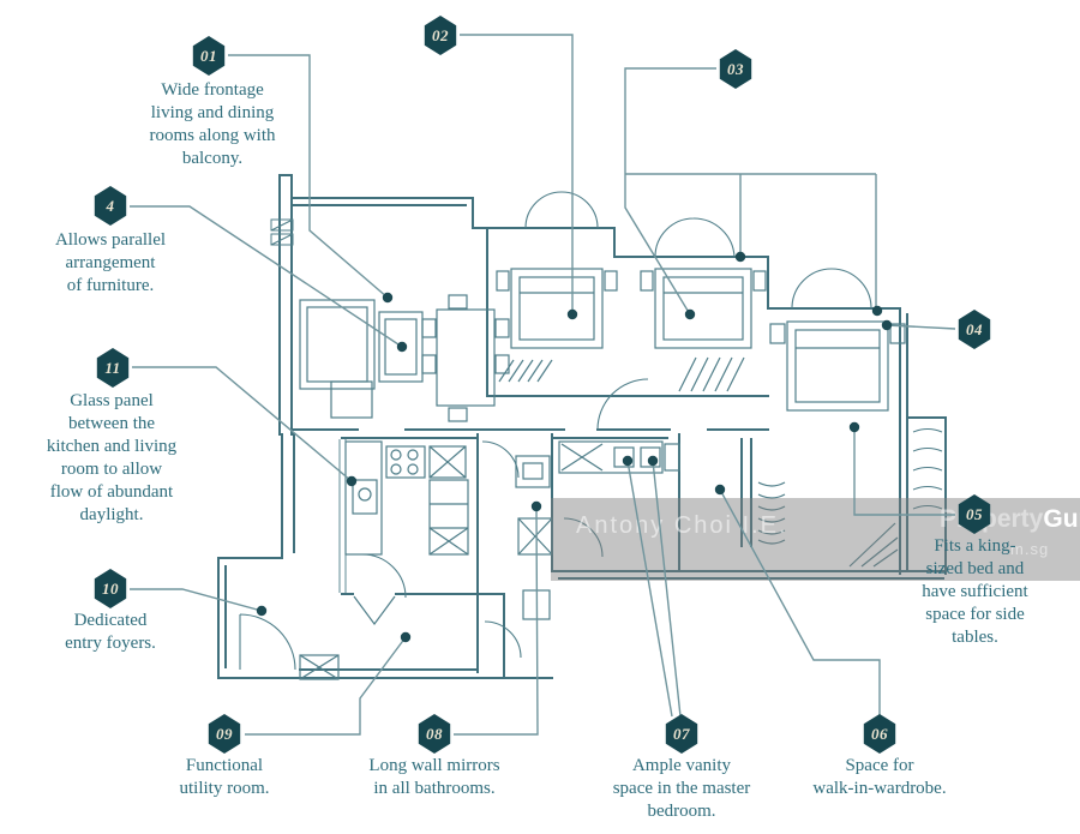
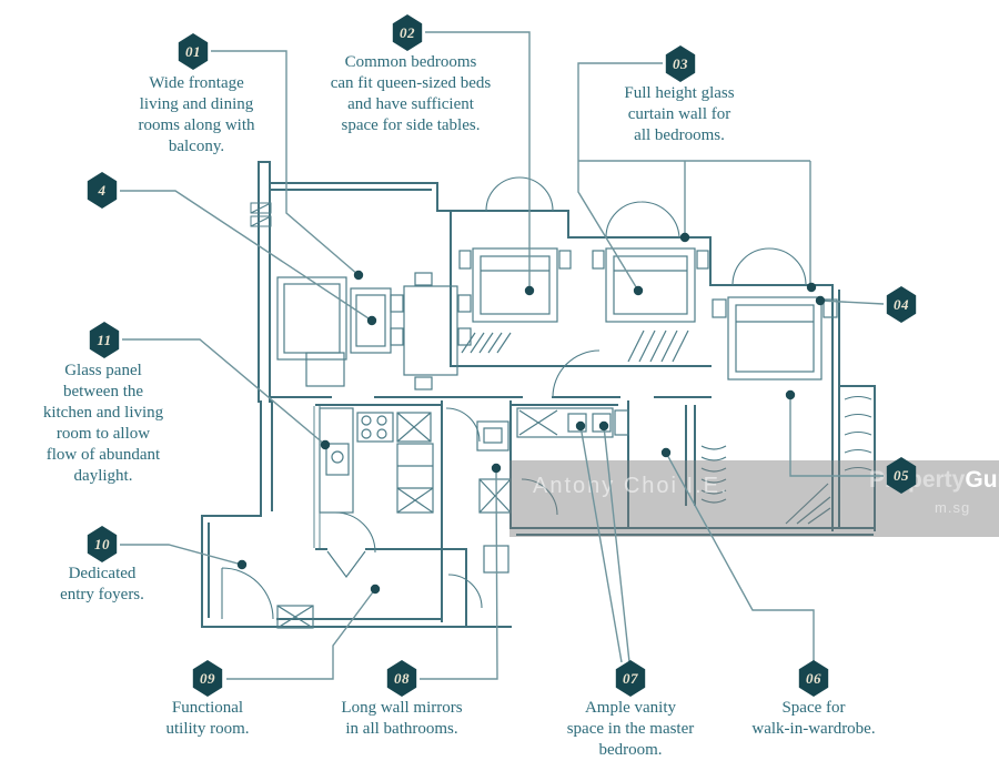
  Antony Choi I.E.
  m.sg
  01
  Wide frontage
  living and dining
  rooms along with
  balcony.
  02
+ Common bedrooms
+ can fit queen-sized beds
+ and have sufficient
+ space for side tables.
  03
+ Full height glass
+ curtain wall for
+ all bedrooms.
  04
  05
- Fits a king-
- sized bed and
- have sufficient
- space for side
- tables.
  06
  Space for
  walk-in-wardrobe.
  07
  Ample vanity
  space in the master
  bedroom.
  08
  Long wall mirrors
  in all bathrooms.
  09
  Functional
  utility room.
  10
  Dedicated
  entry foyers.
  11
  Glass panel
  between the
  kitchen and living
  room to allow
  flow of abundant
  daylight.
  4
- Allows parallel
- arrangement
- of furniture.
